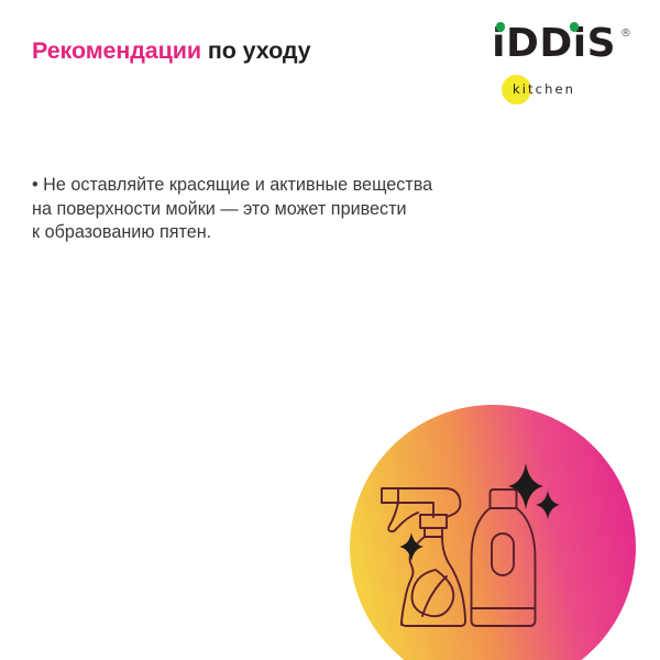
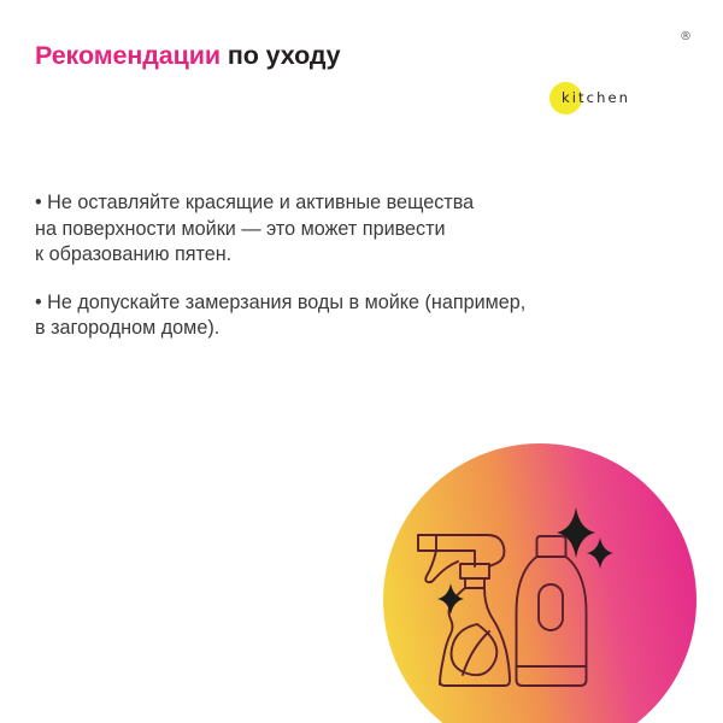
  Рекомендации по уходу
- iDDiS
  ®
  kitchen
  • Не оставляйте красящие и активные вещества
  на поверхности мойки — это может привести
  к образованию пятен.
+ • Не допускайте замерзания воды в мойке (например,
+ в загородном доме).
